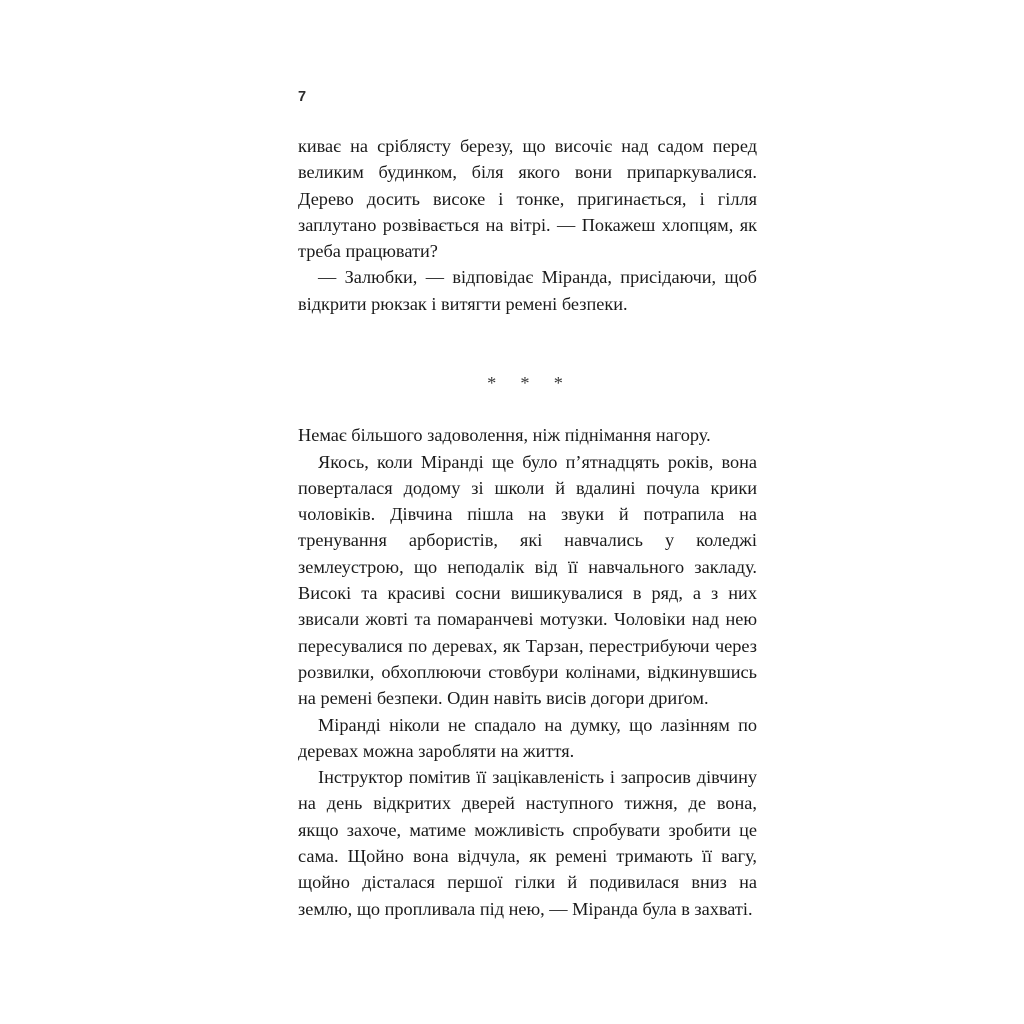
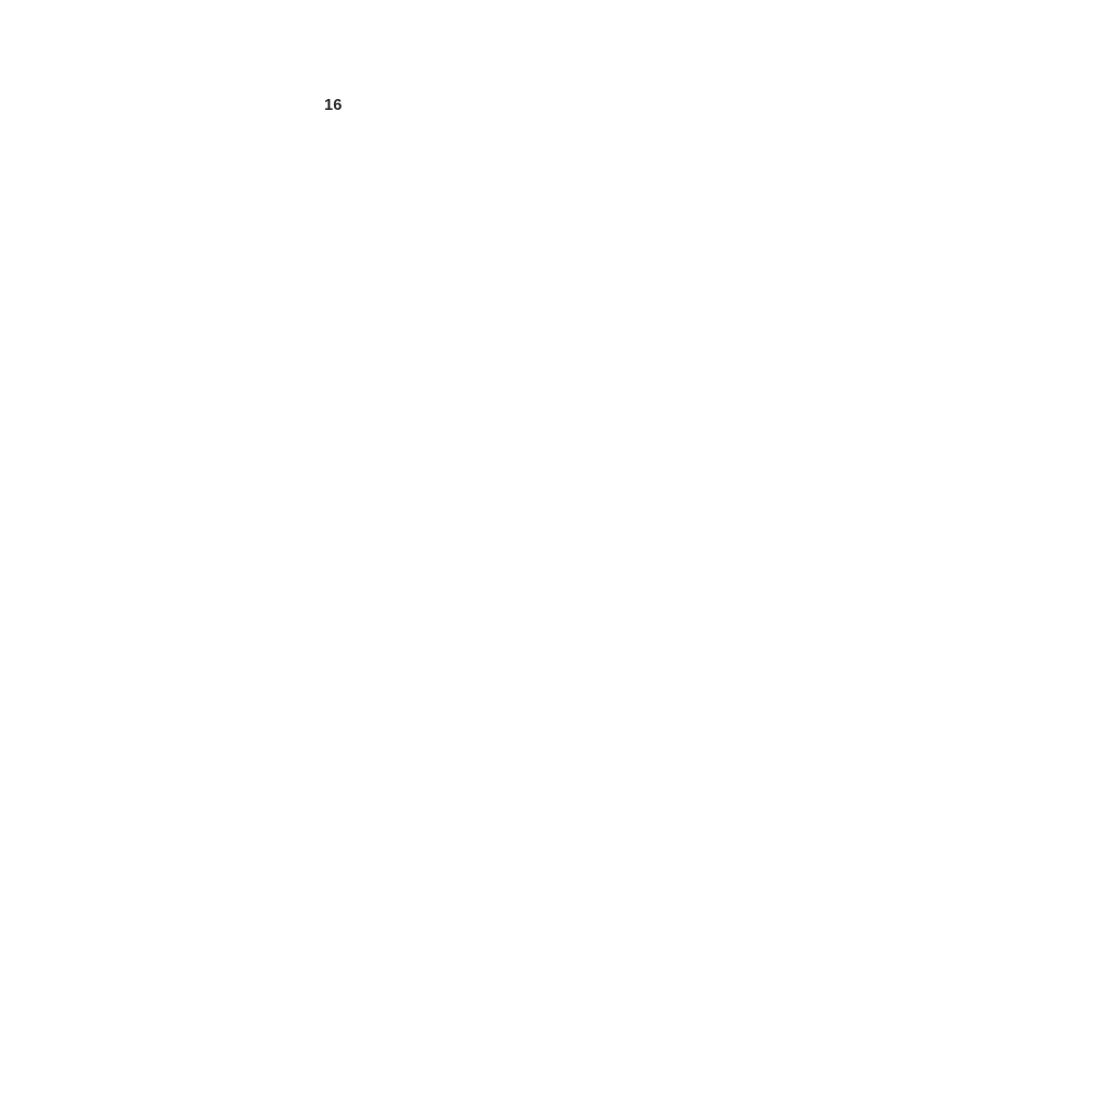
- 7
+ 16
- киває на сріблясту березу, що височіє над садом перед великим будинком, біля якого вони припаркувалися. Дерево досить високе і тонке, пригинається, і гілля заплутано розвівається на вітрі. — Покажеш хлопцям, як треба працювати?
- — Залюбки, — відповідає Міранда, присідаючи, щоб відкрити рюкзак і витягти ремені безпеки.
- * * *
- Немає більшого задоволення, ніж піднімання нагору.
- Якось, коли Міранді ще було п’ятнадцять років, вона поверталася додому зі школи й вдалині почула крики чоловіків. Дівчина пішла на звуки й потрапила на тренування арбористів, які навчались у коледжі землеустрою, що неподалік від її навчального закла­ду. Високі та красиві сосни вишикувалися в ряд, а з них звисали жовті та помаранчеві мотузки. Чоловіки над нею пересувалися по деревах, як Тарзан, перестри­буючи через розвилки, обхоплюючи стовбури колі­нами, відкинувшись на ремені безпеки. Один навіть висів догори дриґом.
- Міранді ніколи не спадало на думку, що лазінням по деревах можна заробляти на життя.
- Інструктор помітив її зацікавленість і запросив дівчину на день відкритих дверей наступного тижня, де вона, якщо захоче, матиме можливість спробувати зробити це сама. Щойно вона відчула, як ремені три­мають її вагу, щойно дісталася першої гілки й по­дивилася вниз на землю, що пропливала під нею, — Міранда була в захваті.
